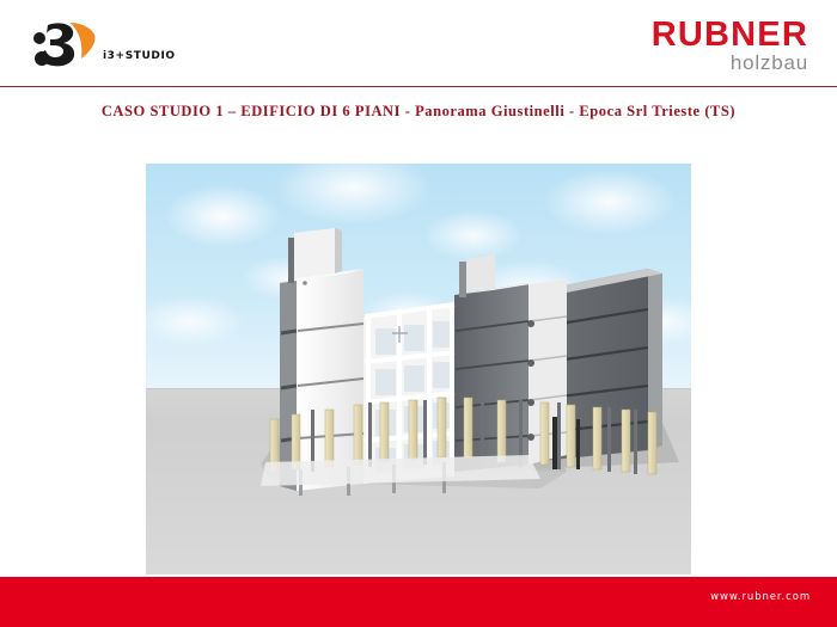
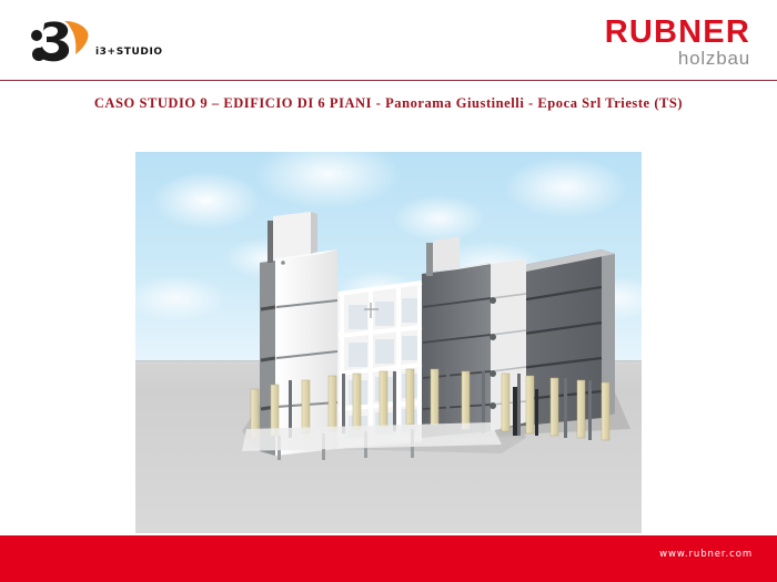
  i3+STUDIO
  RUBNER
  holzbau
- CASO STUDIO 1 – EDIFICIO DI 6 PIANI - Panorama Giustinelli - Epoca Srl Trieste (TS)
+ CASO STUDIO 9 – EDIFICIO DI 6 PIANI - Panorama Giustinelli - Epoca Srl Trieste (TS)
  www.rubner.com
